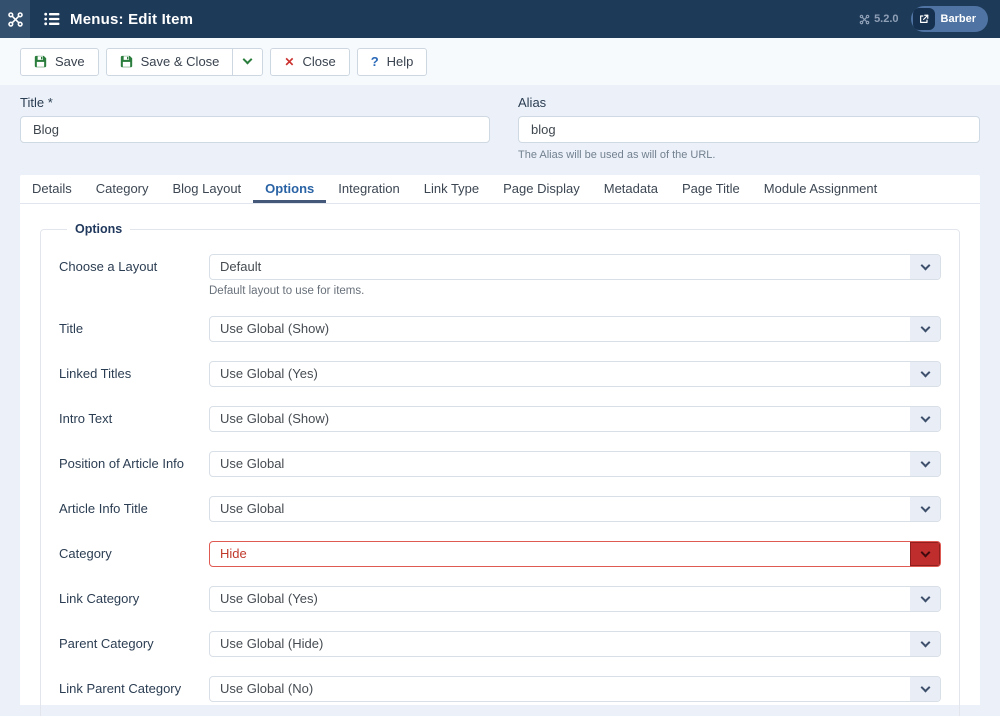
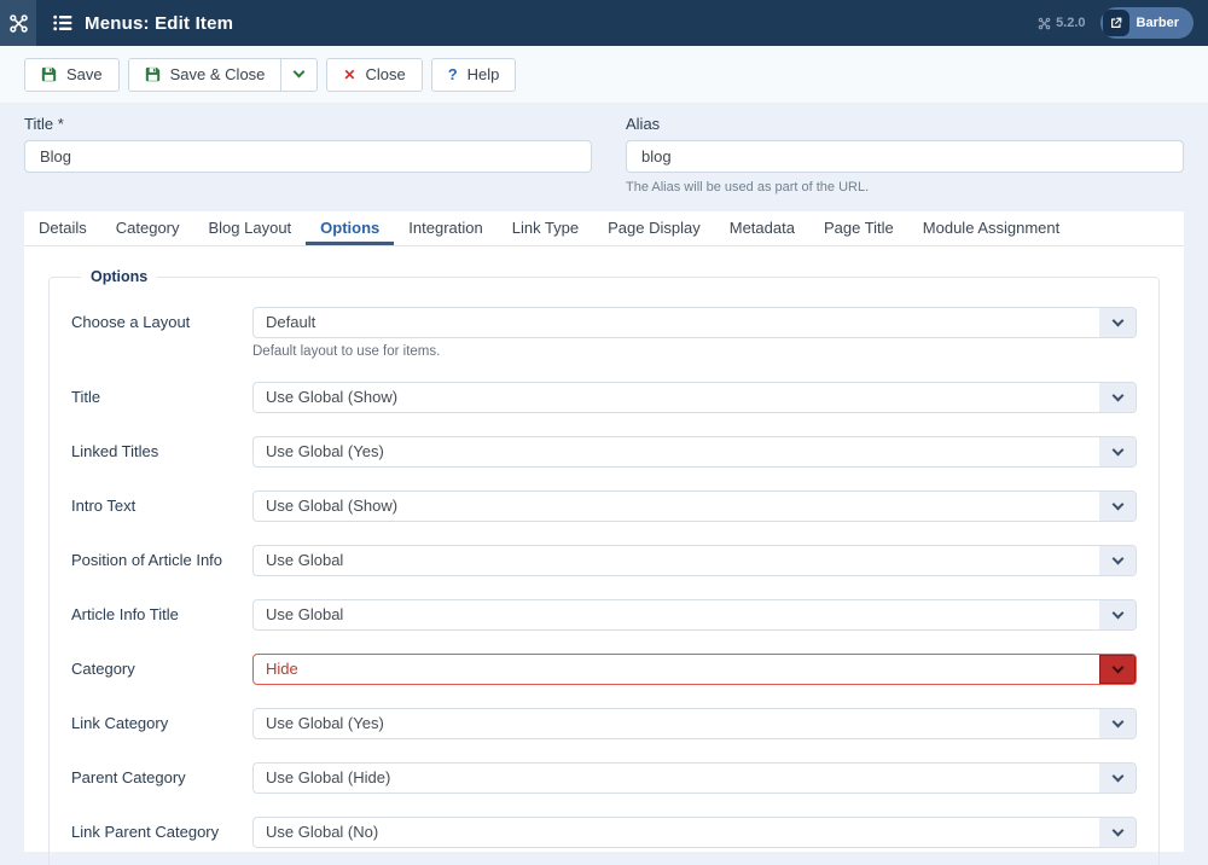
  Menus: Edit Item
  5.2.0
  Barber
  Save
  Save & Close
  ✕
  Close
  ?
  Help
  Title *
  Blog
  Alias
  blog
- The Alias will be used as will of the URL.
+ The Alias will be used as part of the URL.
  Details
  Category
  Blog Layout
  Options
  Integration
  Link Type
  Page Display
  Metadata
  Page Title
  Module Assignment
  Options
  Choose a Layout
  Default
  Default layout to use for items.
  Title
  Use Global (Show)
  Linked Titles
  Use Global (Yes)
  Intro Text
  Use Global (Show)
  Position of Article Info
  Use Global
  Article Info Title
  Use Global
  Category
  Hide
  Link Category
  Use Global (Yes)
  Parent Category
  Use Global (Hide)
  Link Parent Category
  Use Global (No)
